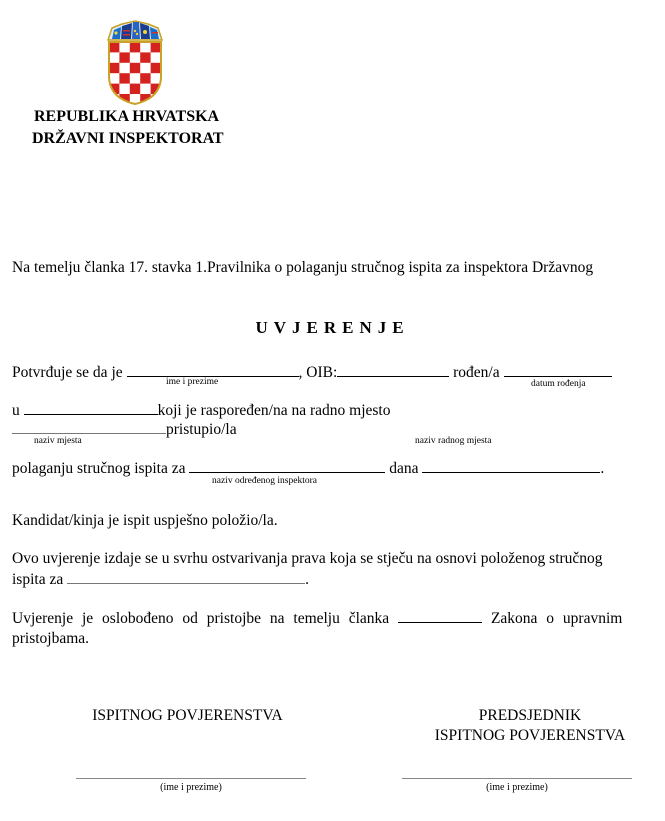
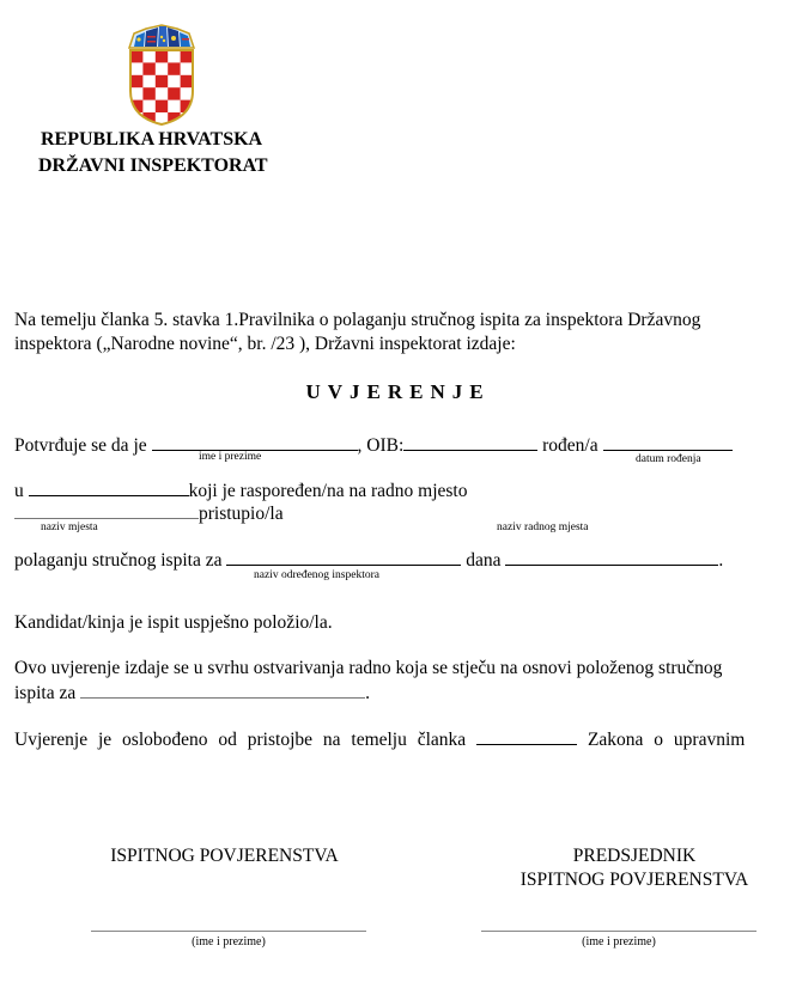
  REPUBLIKA HRVATSKA
  DRŽAVNI INSPEKTORAT
- Na temelju članka 17. stavka 1.Pravilnika o polaganju stručnog ispita za inspektora Državnog
+ Na temelju članka 5. stavka 1.Pravilnika o polaganju stručnog ispita za inspektora Državnog
+ inspektora („Narodne novine“, br. /23 ), Državni inspektorat izdaje:
  UVJERENJE
  Potvrđuje se da je , OIB: rođen/a
  ime i prezime
  datum rođenja
  u koji je raspoređen/na na radno mjesto
  pristupio/la
  naziv mjesta
  naziv radnog mjesta
  polaganju stručnog ispita za dana .
  naziv određenog inspektora
  Kandidat/kinja je ispit uspješno položio/la.
- Ovo uvjerenje izdaje se u svrhu ostvarivanja prava koja se stječu na osnovi položenog stručnog
+ Ovo uvjerenje izdaje se u svrhu ostvarivanja radno koja se stječu na osnovi položenog stručnog
  ispita za .
  Uvjerenje je oslobođeno od pristojbe na temelju članka Zakona o upravnim
- pristojbama.
  ISPITNOG POVJERENSTVA
  PREDSJEDNIK
  ISPITNOG POVJERENSTVA
  (ime i prezime)
  (ime i prezime)
